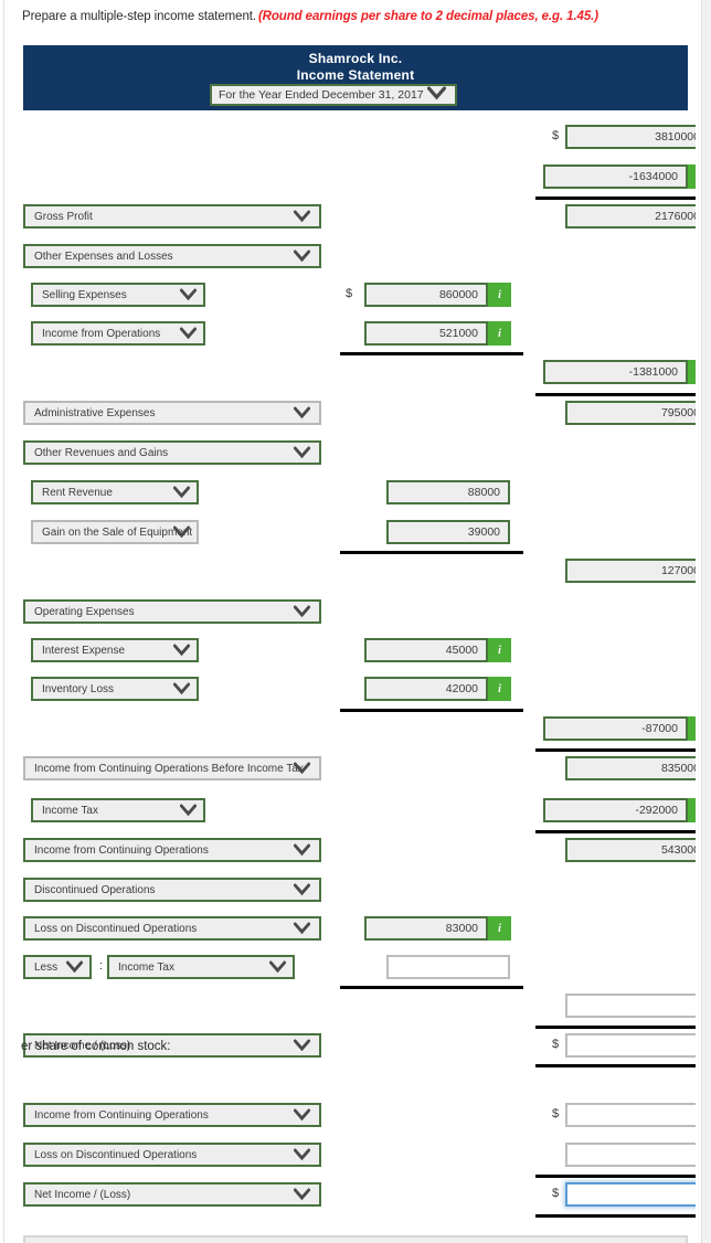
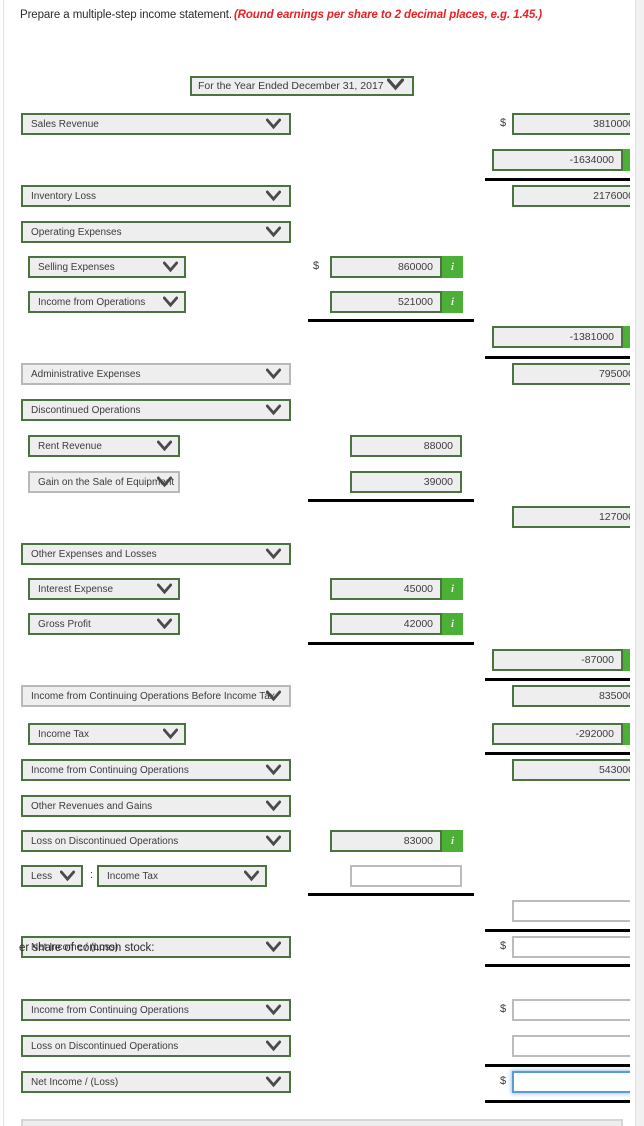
  Prepare a multiple-step income statement. (Round earnings per share to 2 decimal places, e.g. 1.45.)
- Shamrock Inc.
- Income Statement
  For the Year Ended December 31, 2017
+ Sales Revenue
  $
  381000
  -1634000
- Gross Profit
+ Inventory Loss
  217600
- Other Expenses and Losses
+ Operating Expenses
  Selling Expenses
  $
  860000
  i
  Income from Operations
  521000
  i
  -1381000
  Administrative Expenses
  79500
- Other Revenues and Gains
+ Discontinued Operations
  Rent Revenue
  88000
  Gain on the Sale of Equipmt
  39000
  12700
- Operating Expenses
+ Other Expenses and Losses
  Interest Expense
  45000
  i
- Inventory Loss
+ Gross Profit
  42000
  i
  -87000
  Income from Continuing Operations Before Income Ta
  83500
  Income Tax
  -292000
  Income from Continuing Operations
  54300
- Discontinued Operations
+ Other Revenues and Gains
  Loss on Discontinued Operations
  83000
  i
  Less
  :
  Income Tax
  Net Income / (Loss)
  $
  Income from Continuing Operations
  $
  Loss on Discontinued Operations
  Net Income / (Loss)
  $
  er share of common stock:
